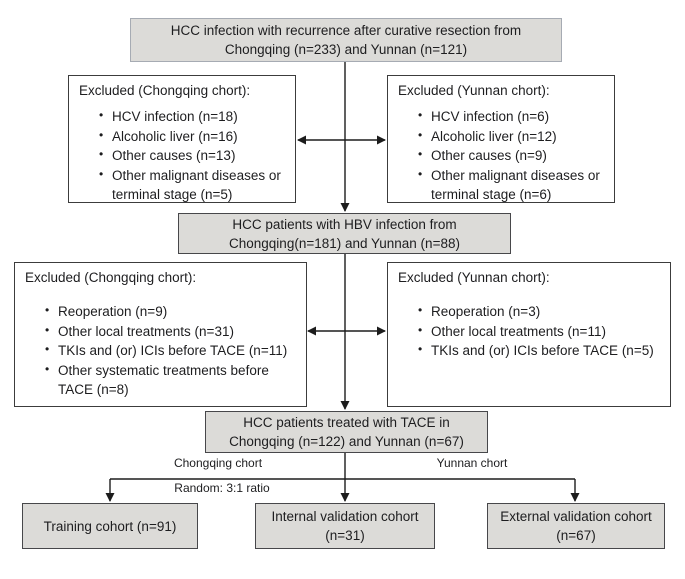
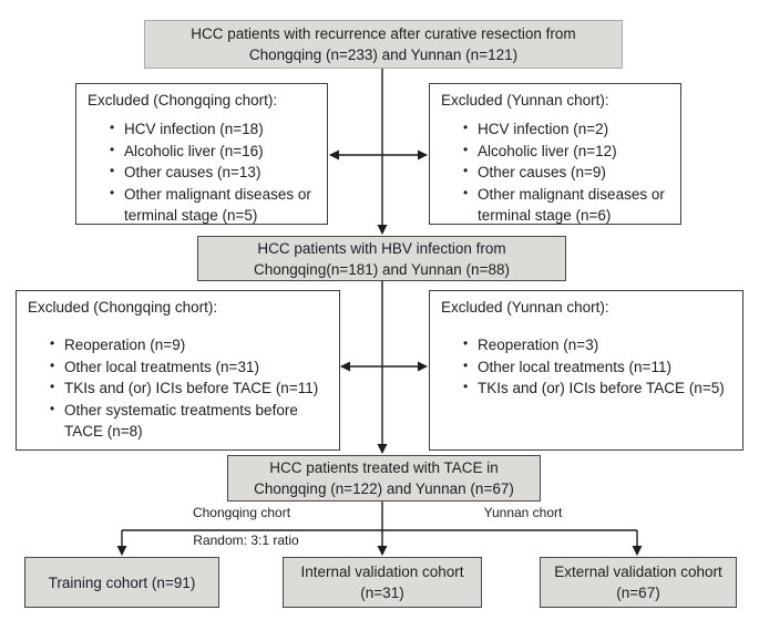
- HCC infection with recurrence after curative resection from
+ HCC patients with recurrence after curative resection from
  Chongqing (n=233) and Yunnan (n=121)
  Excluded (Chongqing chort):
  HCV infection (n=18)
  Alcoholic liver (n=16)
  Other causes (n=13)
  Other malignant diseases or terminal stage (n=5)
  Excluded (Yunnan chort):
- HCV infection (n=6)
+ HCV infection (n=2)
  Alcoholic liver (n=12)
  Other causes (n=9)
  Other malignant diseases or terminal stage (n=6)
  HCC patients with HBV infection from
  Chongqing(n=181) and Yunnan (n=88)
  Excluded (Chongqing chort):
  Reoperation (n=9)
  Other local treatments (n=31)
  TKIs and (or) ICIs before TACE (n=11)
  Other systematic treatments before TACE (n=8)
  Excluded (Yunnan chort):
  Reoperation (n=3)
  Other local treatments (n=11)
  TKIs and (or) ICIs before TACE (n=5)
  HCC patients treated with TACE in
  Chongqing (n=122) and Yunnan (n=67)
  Chongqing chort
  Yunnan chort
  Random: 3:1 ratio
  Training cohort (n=91)
  Internal validation cohort
  (n=31)
  External validation cohort
  (n=67)
